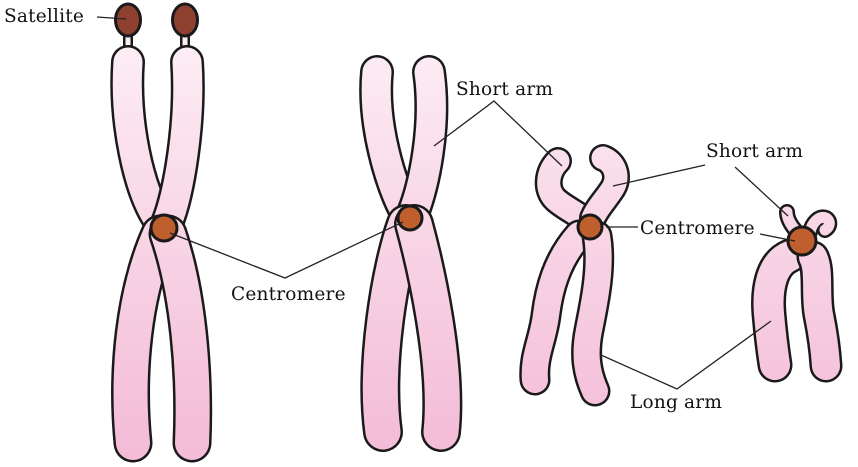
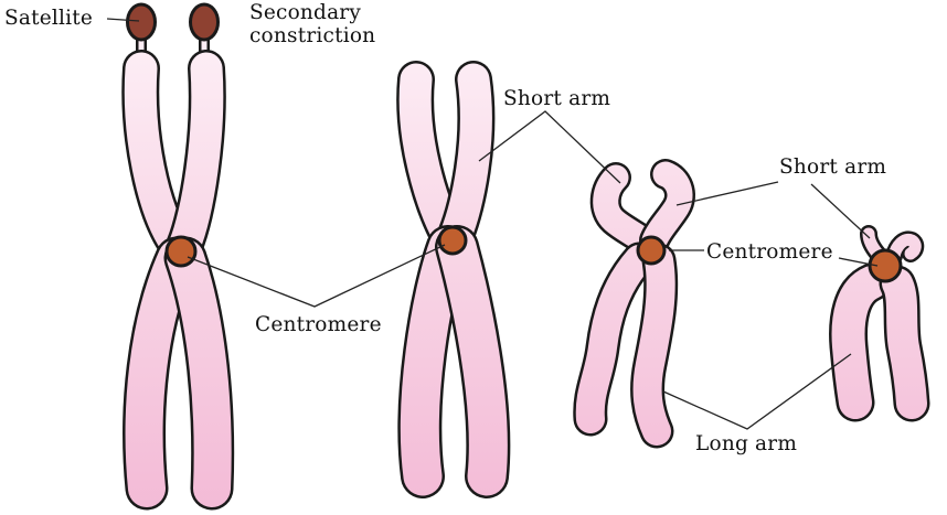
  Satellite
+ Secondary constriction
  Centromere
  Short arm
  Short arm
  Centromere
  Long arm
